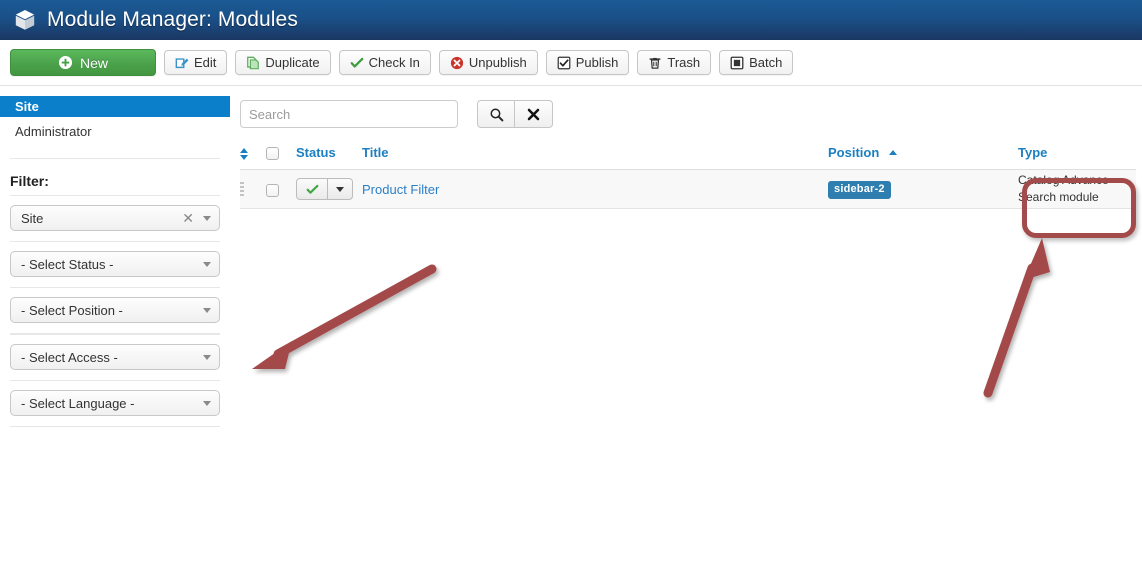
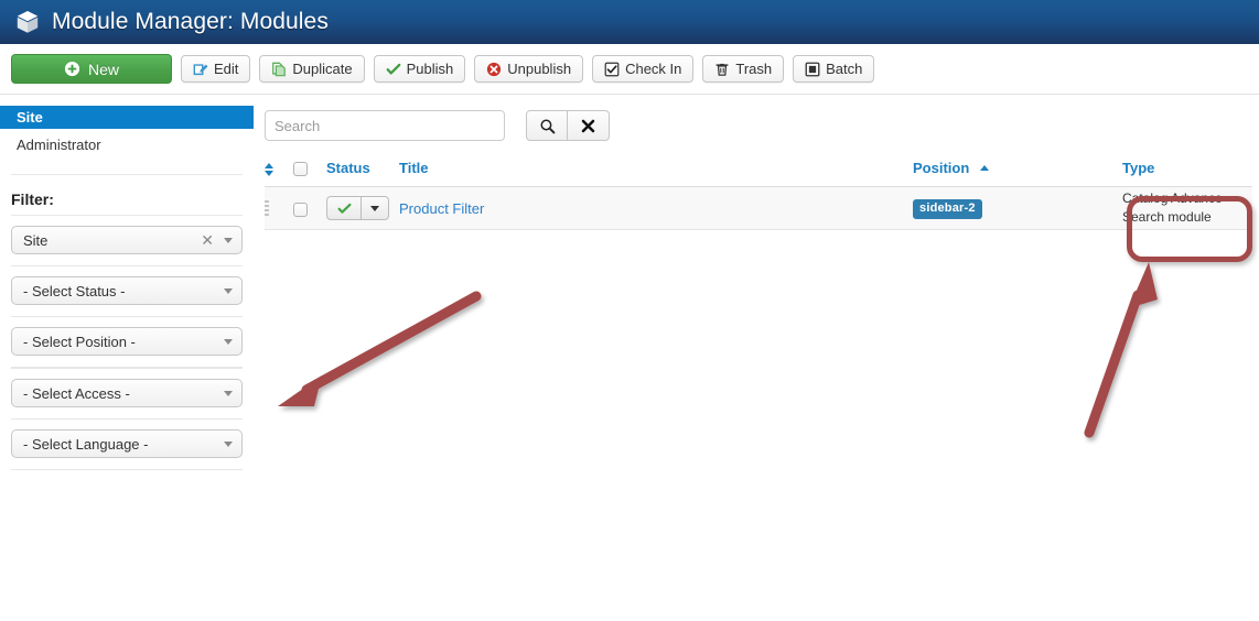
  Module Manager: Modules
  New
  Edit
  Duplicate
- Check In
+ Publish
  Unpublish
- Publish
+ Check In
  Trash
  Batch
  Site
  Administrator
  Filter:
  Site
  ✕
  - Select Status -
  - Select Position -
  - Select Access -
  - Select Language -
  Search
  		Status	Title	Position	Type
  			Product Filter	sidebar-2	Catalog Advance Search module
